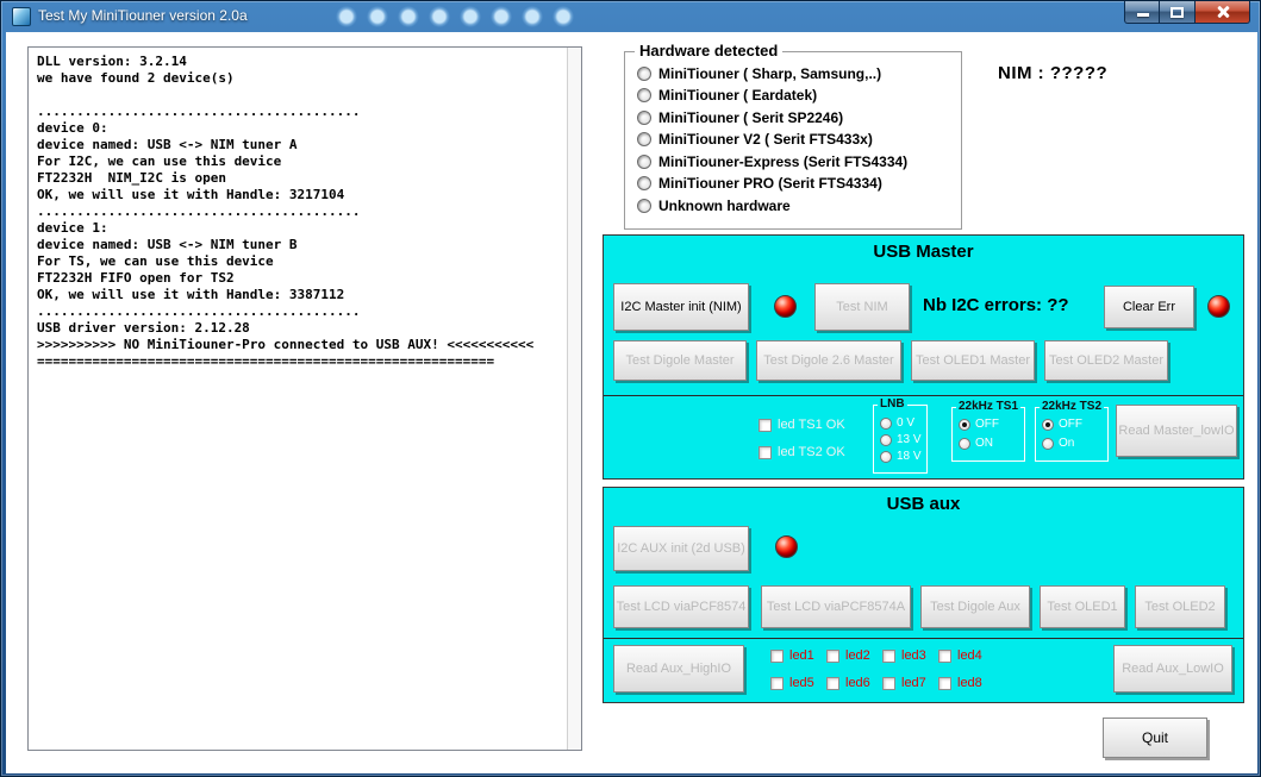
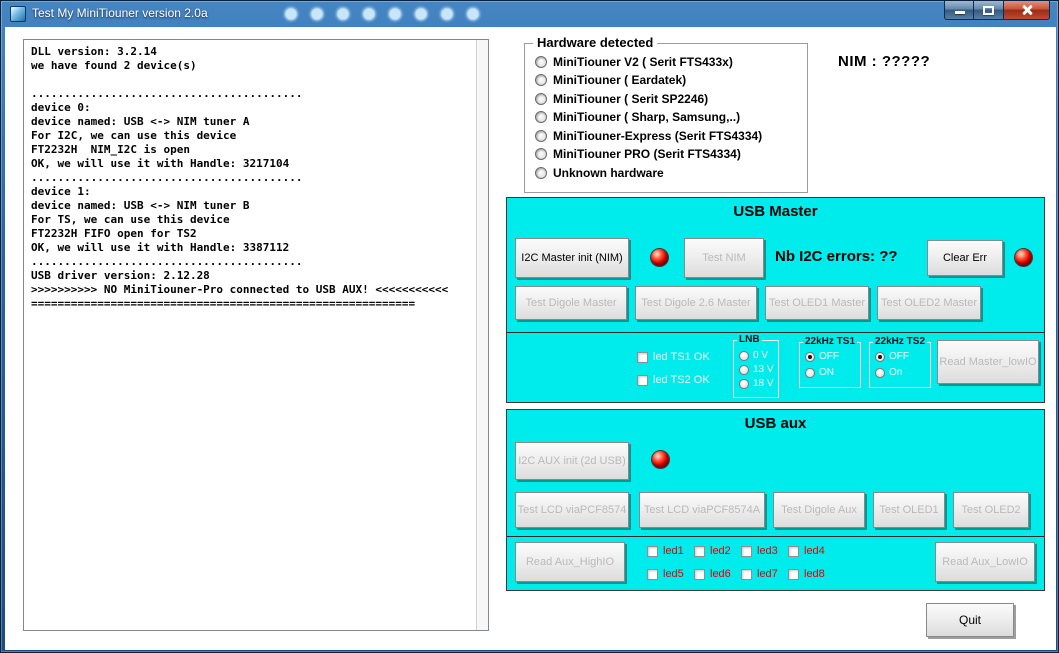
  Test My MiniTiouner version 2.0a
  DLL version: 3.2.14
  we have found 2 device(s)
  .........................................
  device 0:
  device named: USB <-> NIM tuner A
  For I2C, we can use this device
  FT2232H NIM_I2C is open
  OK, we will use it with Handle: 3217104
  .........................................
  device 1:
  device named: USB <-> NIM tuner B
  For TS, we can use this device
  FT2232H FIFO open for TS2
  OK, we will use it with Handle: 3387112
  .........................................
  USB driver version: 2.12.28
  >>>>>>>>>> NO MiniTiouner-Pro connected to USB AUX! <<<<<<<<<<<
  ==========================================================
  Hardware detected
- MiniTiouner ( Sharp, Samsung,..)
+ MiniTiouner V2 ( Serit FTS433x)
  MiniTiouner ( Eardatek)
  MiniTiouner ( Serit SP2246)
- MiniTiouner V2 ( Serit FTS433x)
+ MiniTiouner ( Sharp, Samsung,..)
  MiniTiouner-Express (Serit FTS4334)
  MiniTiouner PRO (Serit FTS4334)
  Unknown hardware
  NIM : ?????
  USB Master
  I2C Master init (NIM)
  Test NIM
  Nb I2C errors: ??
  Clear Err
  Test Digole Master
  Test Digole 2.6 Master
  Test OLED1 Master
  Test OLED2 Master
  led TS1 OK
  led TS2 OK
  LNB
  0 V
  13 V
  18 V
  22kHz TS1
  OFF
  ON
  22kHz TS2
  OFF
  On
  Read Master_lowIO
  USB aux
  I2C AUX init (2d USB)
  Test LCD viaPCF8574
  Test LCD viaPCF8574A
  Test Digole Aux
  Test OLED1
  Test OLED2
  Read Aux_HighIO
  led1
  led2
  led3
  led4
  led5
  led6
  led7
  led8
  Read Aux_LowIO
  Quit
